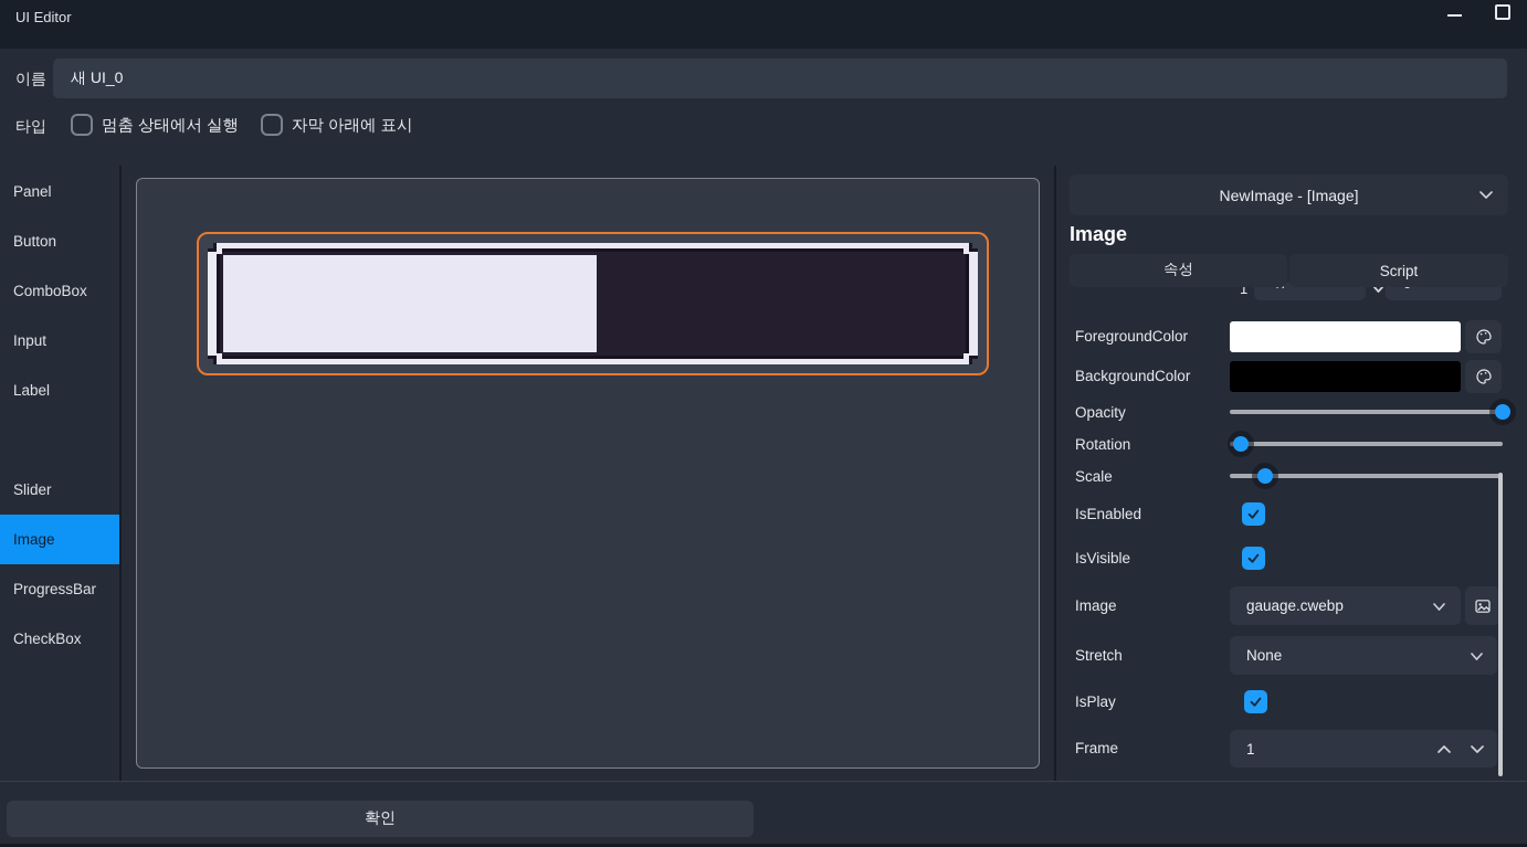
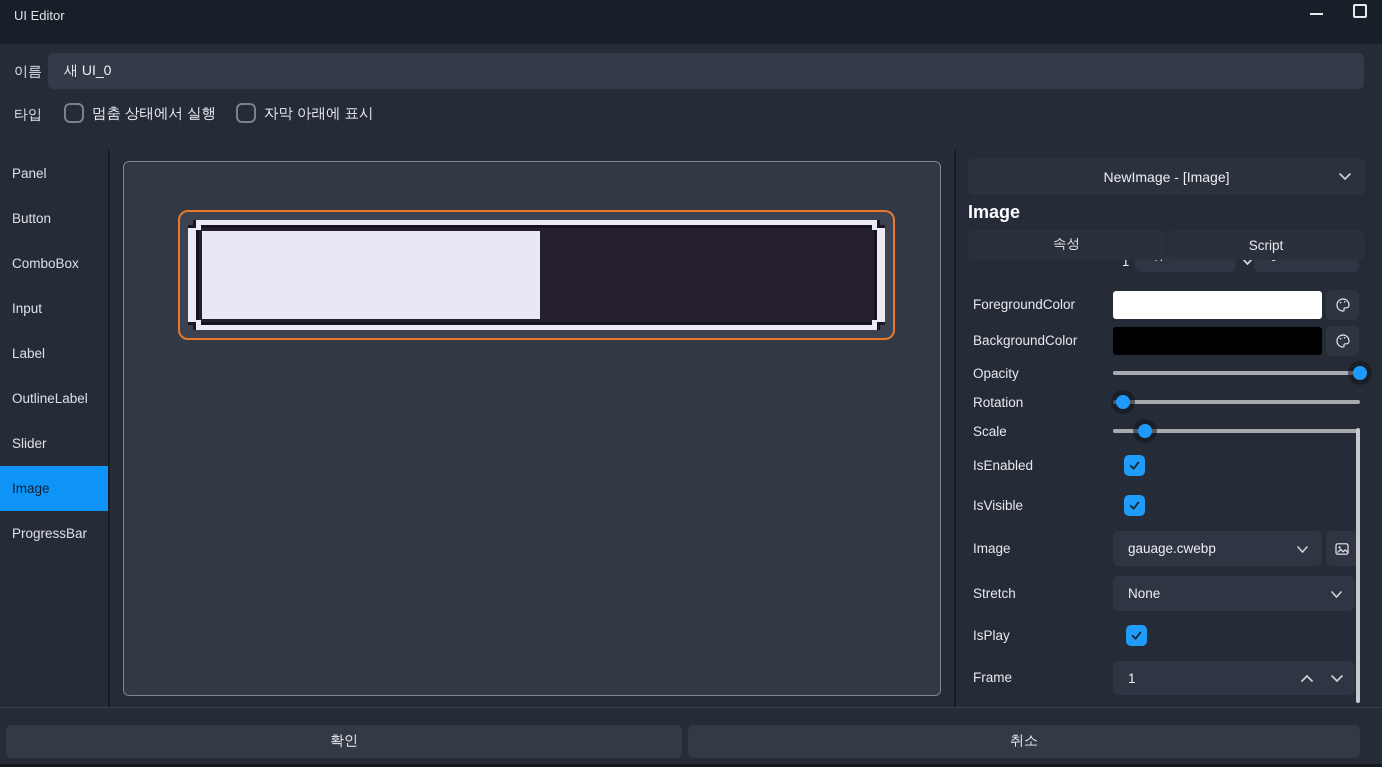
  UI Editor
  이름
  새 UI_0
  타입
  멈춤 상태에서 실행
  자막 아래에 표시
  Panel
  Button
  ComboBox
  Input
  Label
+ OutlineLabel
  Slider
  Image
  ProgressBar
- CheckBox
  NewImage - [Image]
  Image
  1
  속성
  Script
  ForegroundColor
  BackgroundColor
  Opacity
  Rotation
  Scale
  IsEnabled
  IsVisible
  Image
  gauage.cwebp
  Stretch
  None
  IsPlay
  Frame
  1
  확인
+ 취소
